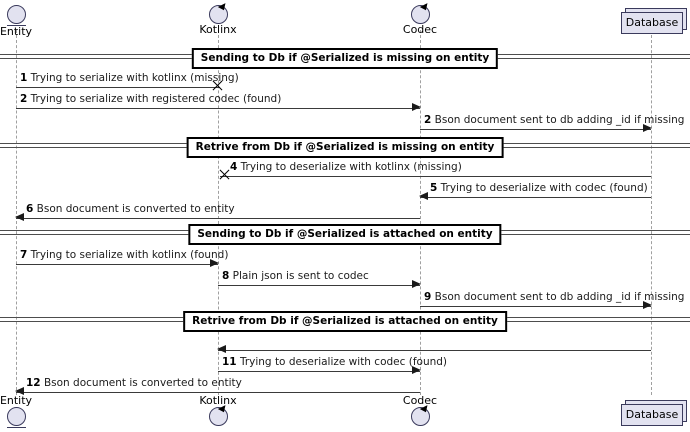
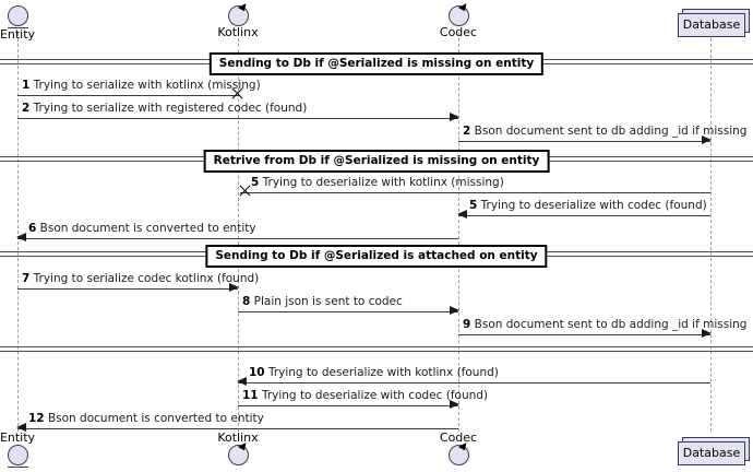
  Entity
  Kotlinx
  Codec
  Database
  Entity
  Kotlinx
  Codec
  Database
  Sending to Db if @Serialized is missing on entity
  Retrive from Db if @Serialized is missing on entity
  Sending to Db if @Serialized is attached on entity
- Retrive from Db if @Serialized is attached on entity
  1 Trying to serialize with kotlinx (missing)
  2 Trying to serialize with registered codec (found)
  2 Bson document sent to db adding _id if missing
- 4 Trying to deserialize with kotlinx (missing)
+ 5 Trying to deserialize with kotlinx (missing)
  5 Trying to deserialize with codec (found)
  6 Bson document is converted to entity
- 7 Trying to serialize with kotlinx (found)
+ 7 Trying to serialize codec kotlinx (found)
  8 Plain json is sent to codec
  9 Bson document sent to db adding _id if missing
+ 10 Trying to deserialize with kotlinx (found)
  11 Trying to deserialize with codec (found)
  12 Bson document is converted to entity
